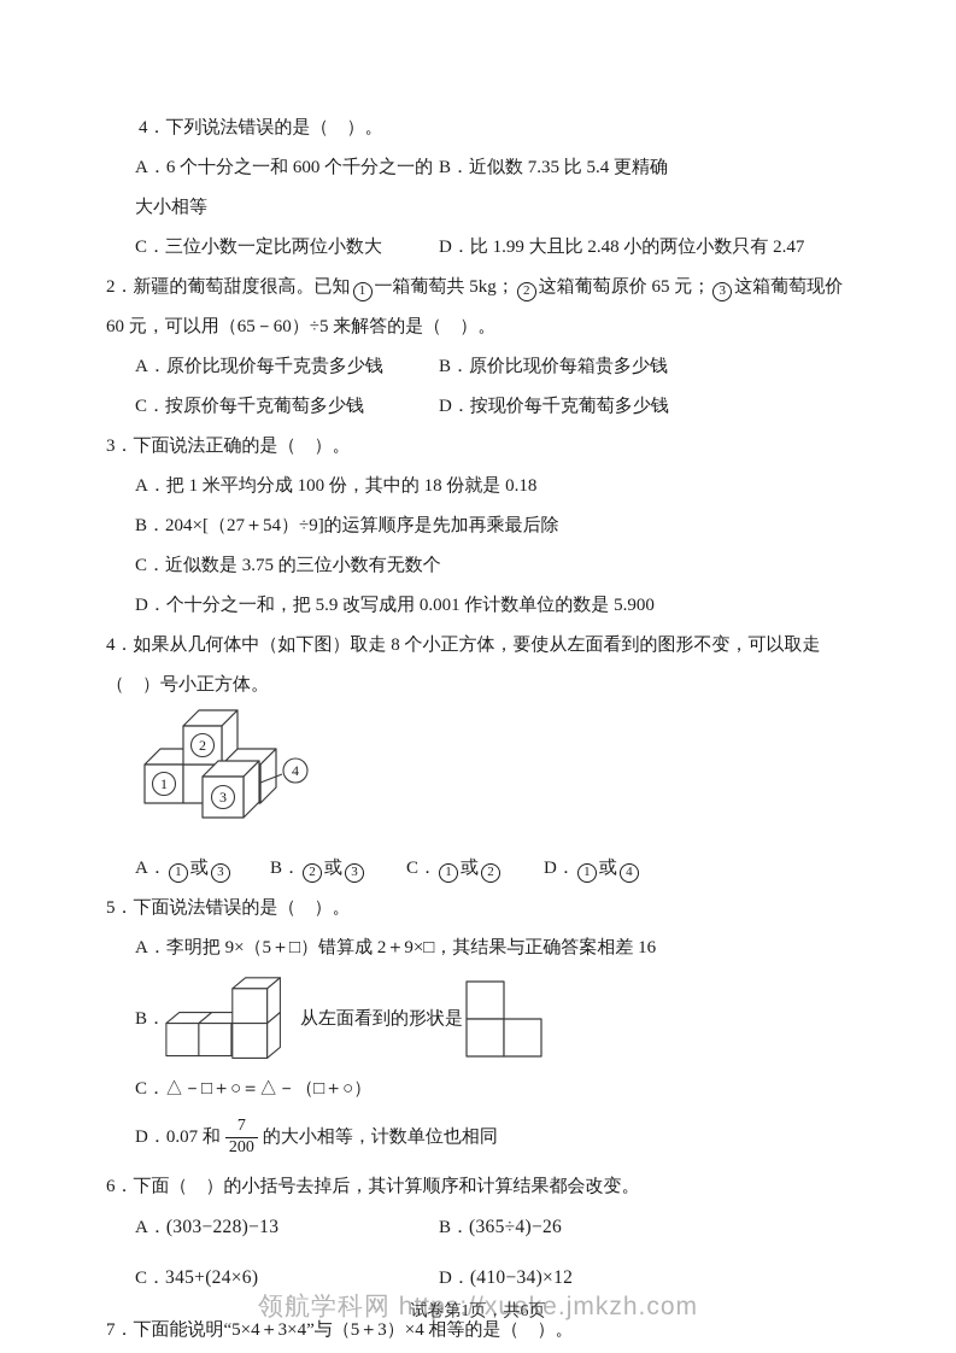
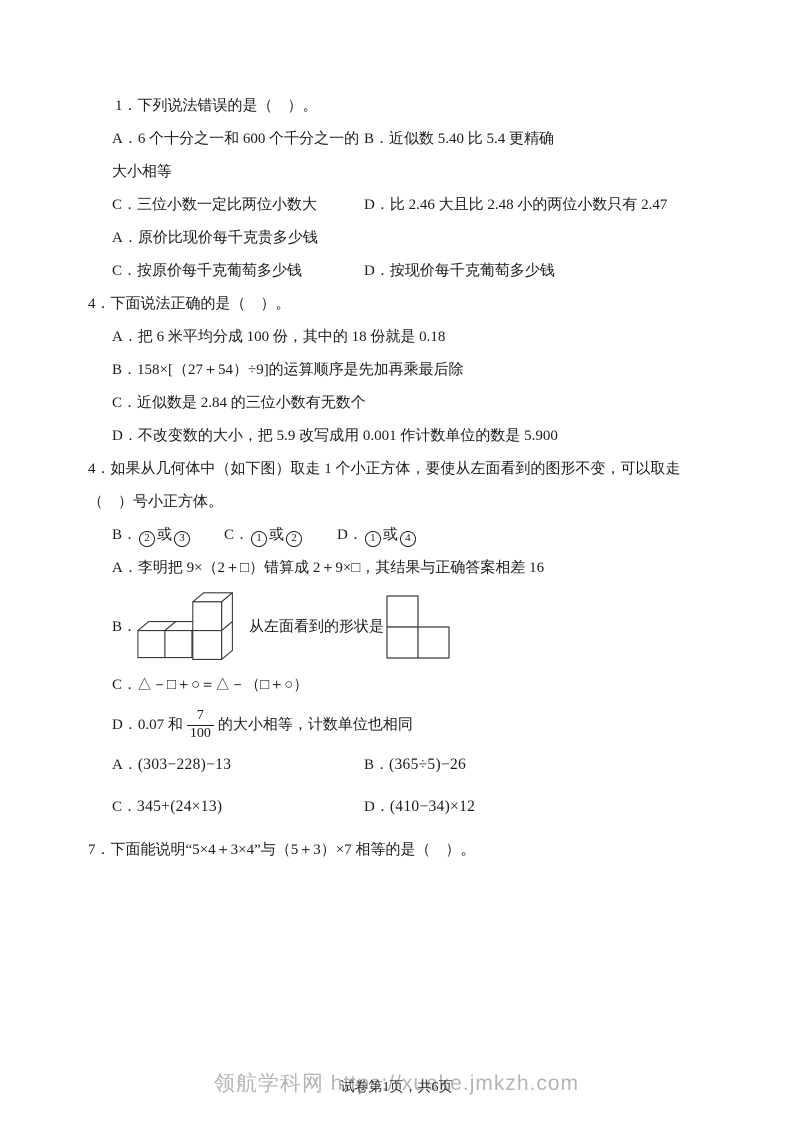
- 4．下列说法错误的是（ ）。
+ 1．下列说法错误的是（ ）。
  A．6 个十分之一和 600 个千分之一的大小相等
- B．近似数 7.35 比 5.4 更精确
+ B．近似数 5.40 比 5.4 更精确
  C．三位小数一定比两位小数大
- D．比 1.99 大且比 2.48 小的两位小数只有 2.47
+ D．比 2.46 大且比 2.48 小的两位小数只有 2.47
- 2．新疆的葡萄甜度很高。已知 1 一箱葡萄共 5kg； 2 这箱葡萄原价 65 元； 3 这箱葡萄现价 60 元，可以用（65－60）÷5 来解答的是（ ）。
  A．原价比现价每千克贵多少钱
- B．原价比现价每箱贵多少钱
  C．按原价每千克葡萄多少钱
  D．按现价每千克葡萄多少钱
- 3．下面说法正确的是（ ）。
+ 4．下面说法正确的是（ ）。
- A．把 1 米平均分成 100 份，其中的 18 份就是 0.18
+ A．把 6 米平均分成 100 份，其中的 18 份就是 0.18
- B．204×[（27＋54）÷9]的运算顺序是先加再乘最后除
+ B．158×[（27＋54）÷9]的运算顺序是先加再乘最后除
- C．近似数是 3.75 的三位小数有无数个
+ C．近似数是 2.84 的三位小数有无数个
- D．个十分之一和，把 5.9 改写成用 0.001 作计数单位的数是 5.900
+ D．不改变数的大小，把 5.9 改写成用 0.001 作计数单位的数是 5.900
- 4．如果从几何体中（如下图）取走 8 个小正方体，要使从左面看到的图形不变，可以取走（ ）号小正方体。
+ 4．如果从几何体中（如下图）取走 1 个小正方体，要使从左面看到的图形不变，可以取走（ ）号小正方体。
- 1
- 2
- 3
- 4
- A． 1 或 3
  B． 2 或 3
  C． 1 或 2
  D． 1 或 4
- 5．下面说法错误的是（ ）。
- A．李明把 9×（5＋□）错算成 2＋9×□，其结果与正确答案相差 16
+ A．李明把 9×（2＋□）错算成 2＋9×□，其结果与正确答案相差 16
  B．
  从左面看到的形状是
  C．△－□＋○＝△－（□＋○）
  D．0.07 和
  7
- 200
+ 100
  的大小相等，计数单位也相同
- 6．下面（ ）的小括号去掉后，其计算顺序和计算结果都会改变。
  A．(303−228)−13
- B．(365÷4)−26
+ B．(365÷5)−26
- C．345+(24×6)
+ C．345+(24×13)
  D．(410−34)×12
- 7．下面能说明“5×4＋3×4”与（5＋3）×4 相等的是（ ）。
+ 7．下面能说明“5×4＋3×4”与（5＋3）×7 相等的是（ ）。
  领航学科网 https://xueke.jmkzh.com
  试卷第1页，共6页
